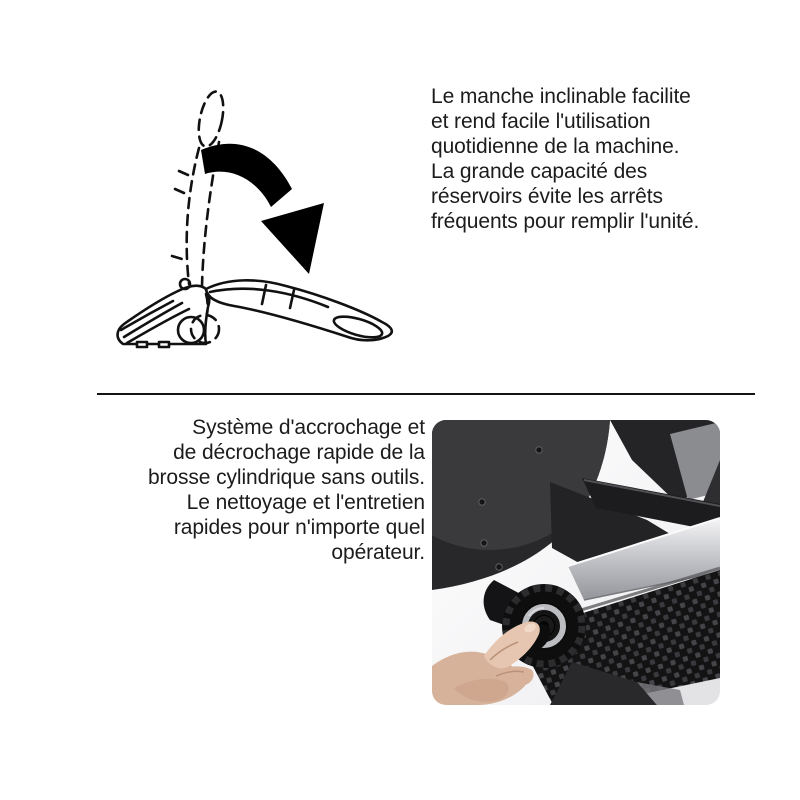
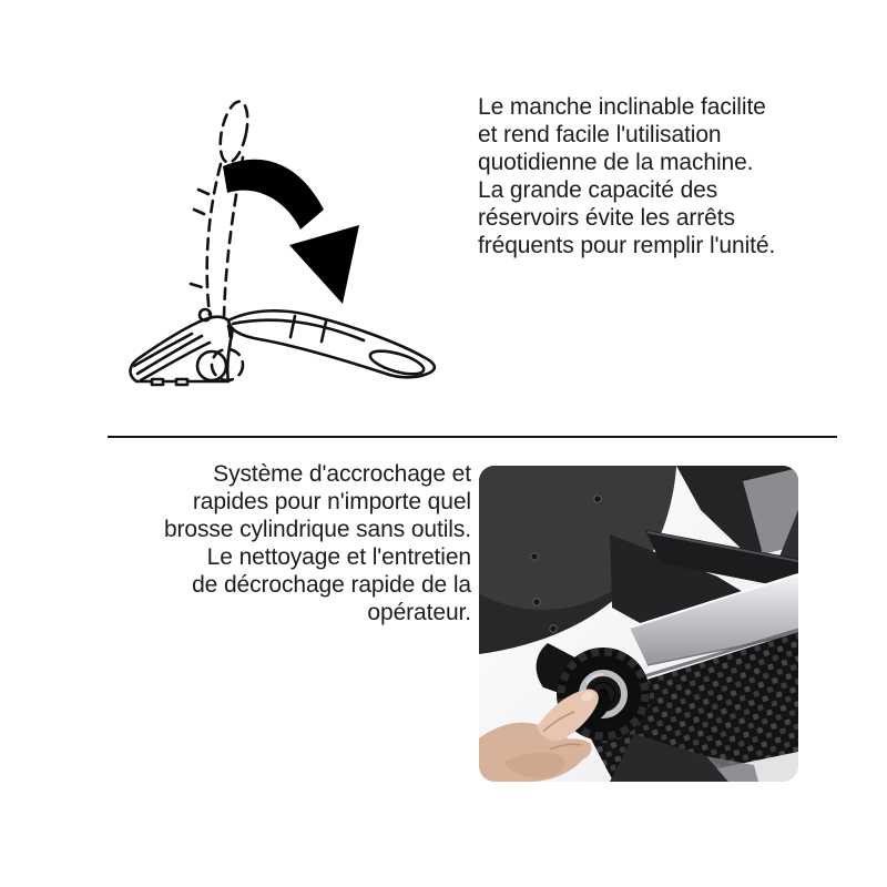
  Le manche inclinable facilite
  et rend facile l'utilisation
  quotidienne de la machine.
  La grande capacité des
  réservoirs évite les arrêts
  fréquents pour remplir l'unité.
  Système d'accrochage et
- de décrochage rapide de la
+ rapides pour n'importe quel
  brosse cylindrique sans outils.
  Le nettoyage et l'entretien
- rapides pour n'importe quel
+ de décrochage rapide de la
  opérateur.
